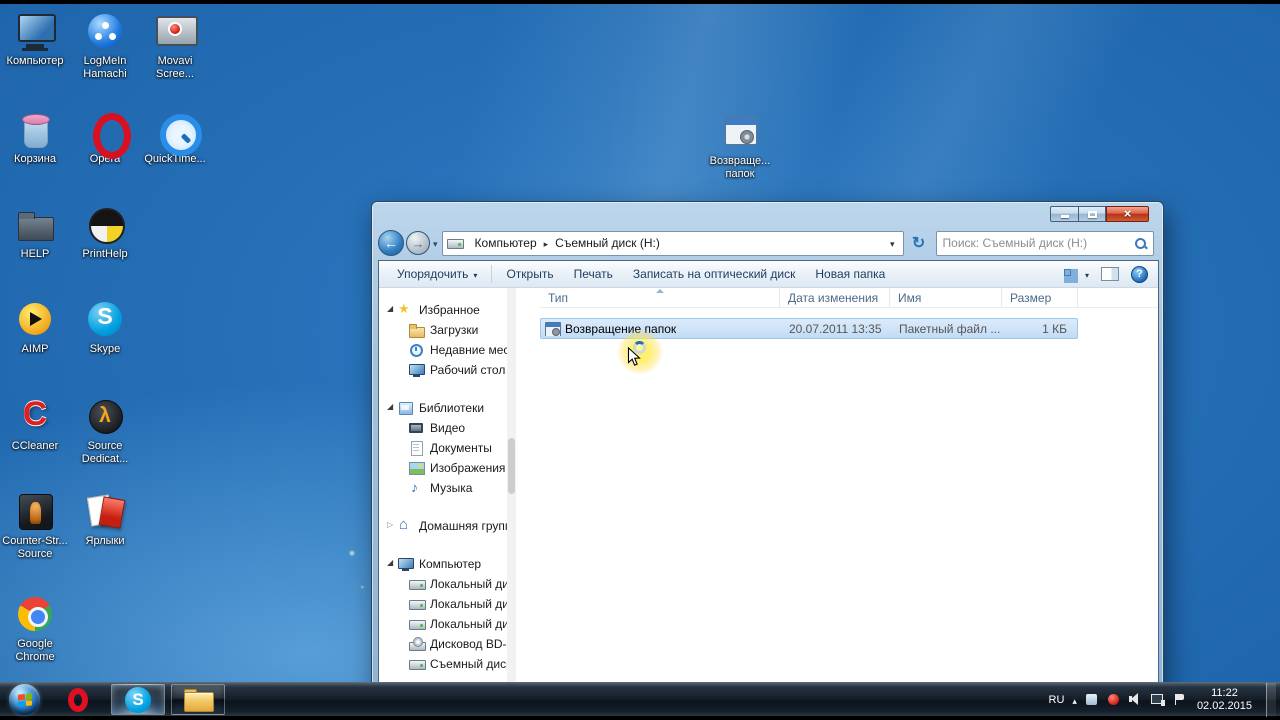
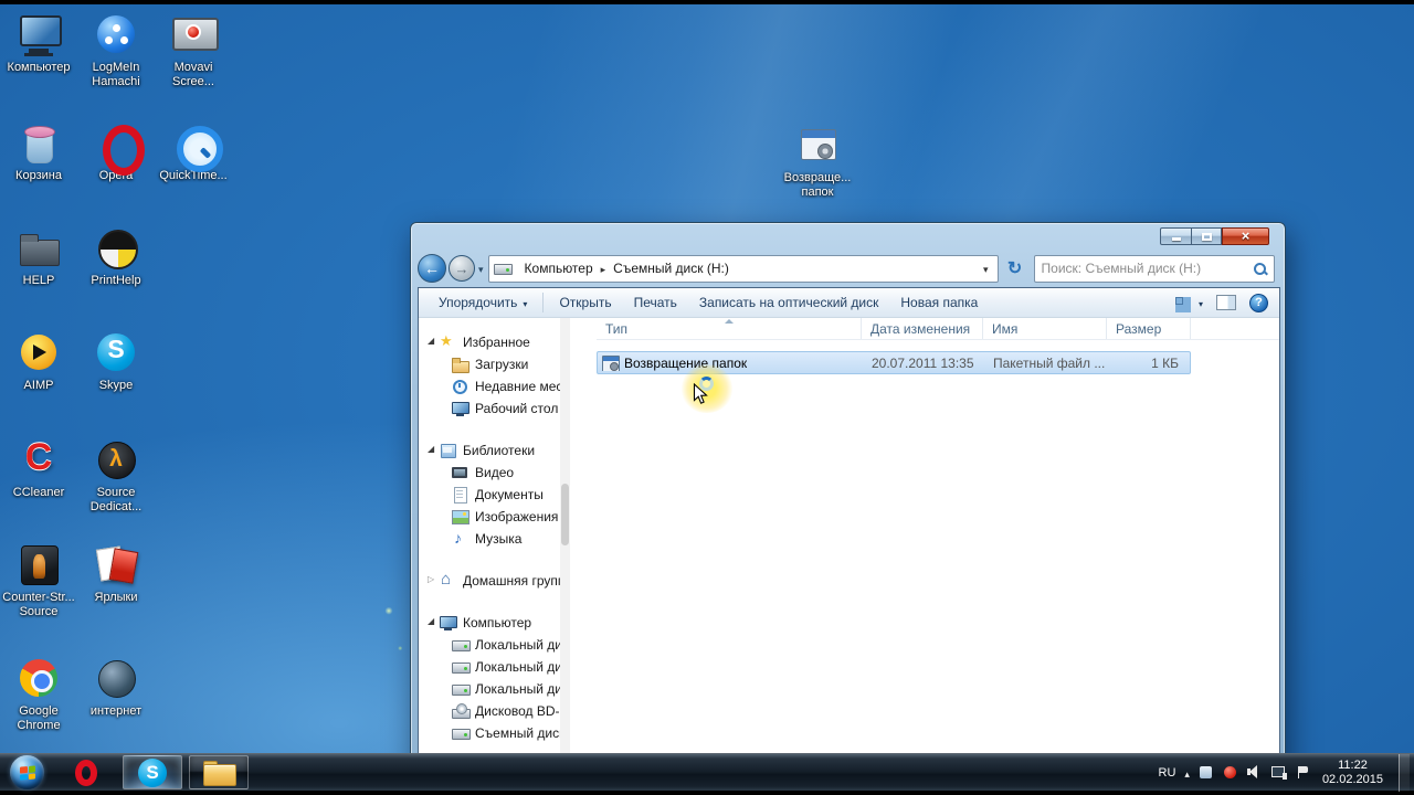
  Компьютер
  LogMeIn Hamachi
  Movavi Scree...
  Корзина
  Opera
  QuickTime...
  HELP
  PrintHelp
  AIMP
  Skype
  CCleaner
  Source Dedicat...
  Counter-Str... Source
  Ярлыки
  Google Chrome
+ интернет
  Возвраще...
  папок
  Компьютер
  Съемный диск (H:)
  Поиск: Съемный диск (H:)
  Упорядочить
  Открыть
  Печать
  Записать на оптический диск
  Новая папка
  Избранное
  Загрузки
  Недавние ме
  Рабочий стол
  Библиотеки
  Видео
  Документы
  Изображения
  Музыка
  Домашняя груп
  Компьютер
  Локальный ди
  Локальный ди
  Локальный ди
  Тип
  Дата изменения
  Имя
  Размер
  Возвращение папок
  20.07.2011 13:35
  Пакетный файл ...
  1 КБ
  RU
  11:22
  02.02.2015
